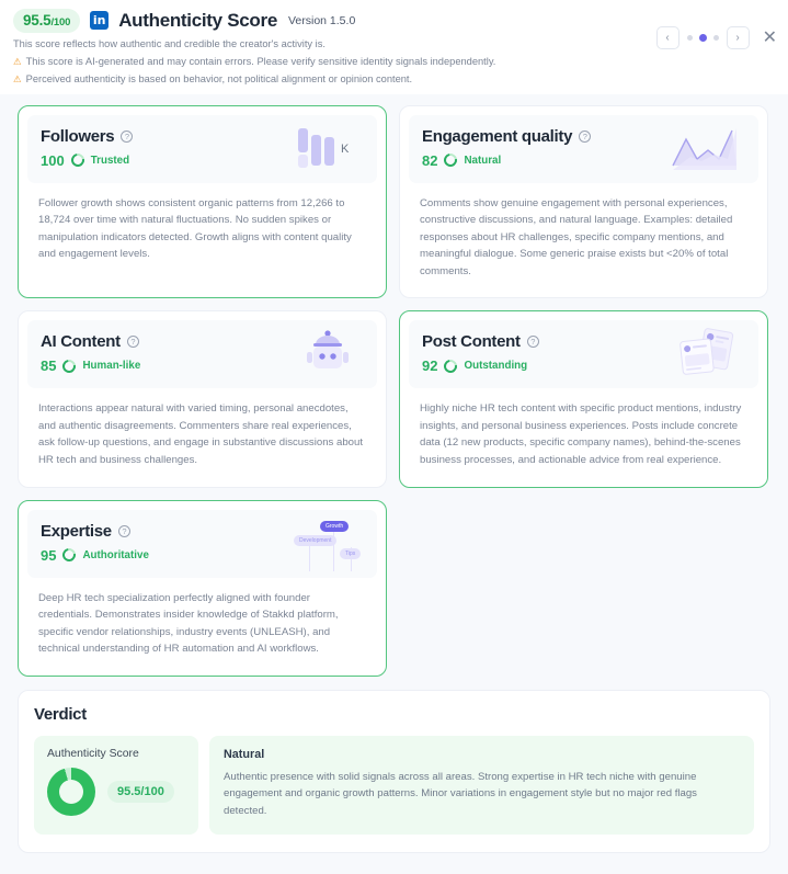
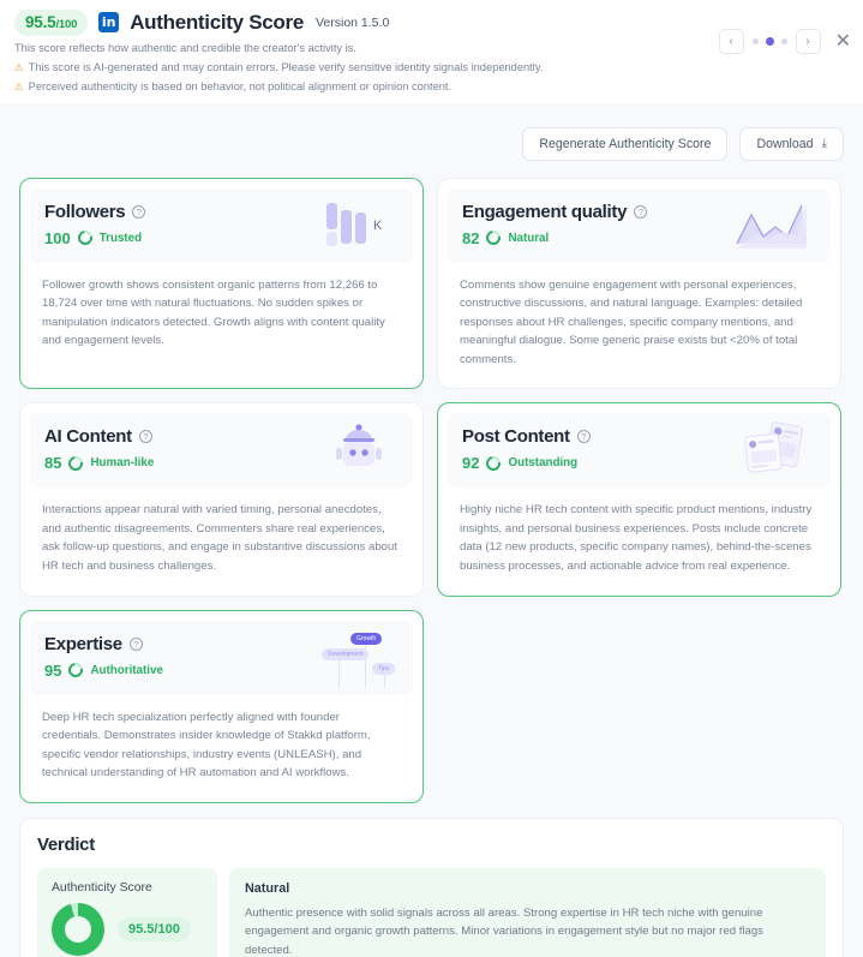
  95.5/100
  in
  Authenticity Score
  Version 1.5.0
  This score reflects how authentic and credible the creator's activity is.
  ⚠
  This score is AI-generated and may contain errors. Please verify sensitive identity signals independently.
  ⚠
  Perceived authenticity is based on behavior, not political alignment or opinion content.
  ‹
  ›
  ✕
+ Regenerate Authenticity Score
+ Download
+ ⤓
  Followers
  ?
  100
  Trusted
  K
  Follower growth shows consistent organic patterns from 12,266 to 18,724 over time with natural fluctuations. No sudden spikes or manipulation indicators detected. Growth aligns with content quality and engagement levels.
  Engagement quality
  ?
  82
  Natural
  Comments show genuine engagement with personal experiences, constructive discussions, and natural language. Examples: detailed responses about HR challenges, specific company mentions, and meaningful dialogue. Some generic praise exists but <20% of total comments.
  AI Content
  ?
  85
  Human-like
  Interactions appear natural with varied timing, personal anecdotes, and authentic disagreements. Commenters share real experiences, ask follow-up questions, and engage in substantive discussions about HR tech and business challenges.
  Post Content
  ?
  92
  Outstanding
  Highly niche HR tech content with specific product mentions, industry insights, and personal business experiences. Posts include concrete data (12 new products, specific company names), behind-the-scenes business processes, and actionable advice from real experience.
  Expertise
  ?
  95
  Authoritative
  Deep HR tech specialization perfectly aligned with founder credentials. Demonstrates insider knowledge of Stakkd platform, specific vendor relationships, industry events (UNLEASH), and technical understanding of HR automation and AI workflows.
  Verdict
  Authenticity Score
  95.5/100
  Natural
  Authentic presence with solid signals across all areas. Strong expertise in HR tech niche with genuine engagement and organic growth patterns. Minor variations in engagement style but no major red flags detected.
